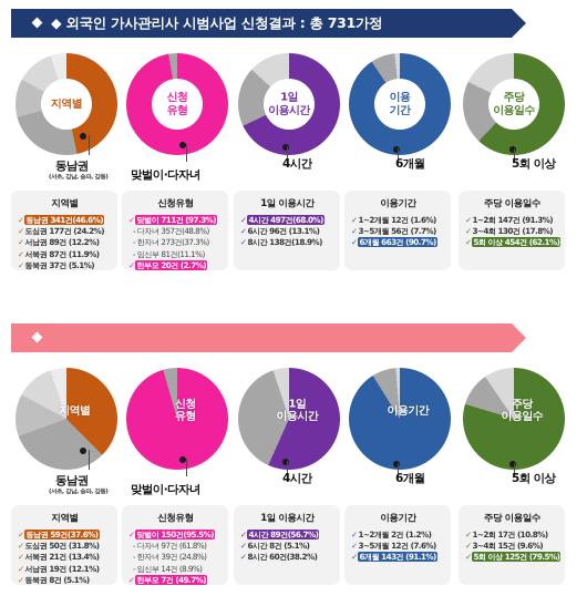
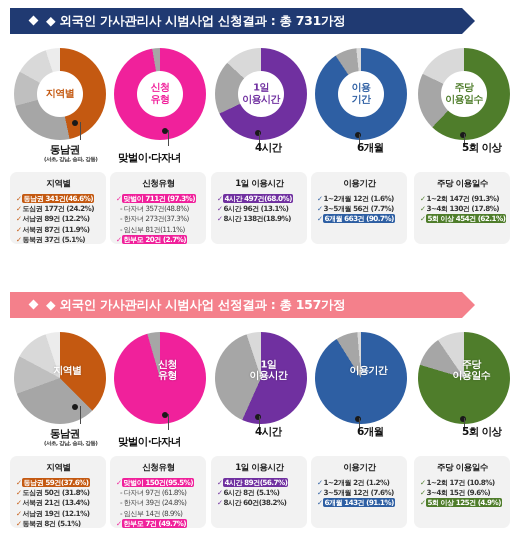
  ◆ 외국인 가사관리사 시범사업 신청결과 : 총 731가정
  지역별
  동남권
  신청
  유형
  맞벌이·다자녀
  1일
  이용시간
  4시간
  이용
  기간
  6개월
  주당
  이용일수
  5회 이상
  지역별
  ✓ 동남권 341건(46.6%)
  ✓도심권 177건 (24.2%)
  ✓서남권 89건 (12.2%)
  ✓서북권 87건 (11.9%)
  ✓동북권 37건 (5.1%)
  신청유형
  ✓ 맞벌이 711건 (97.3%)
  - 다자녀 357건(48.8%)
  - 한자녀 273건(37.3%)
  - 임신부 81건(11.1%)
  ✓ 한부모 20건 (2.7%)
  1일 이용시간
  ✓ 4시간 497건(68.0%)
  ✓6시간 96건 (13.1%)
  ✓8시간 138건(18.9%)
  이용기간
  ✓1~2개월 12건 (1.6%)
  ✓3~5개월 56건 (7.7%)
  ✓ 6개월 663건 (90.7%)
  주당 이용일수
  ✓1~2회 147건 (91.3%)
  ✓3~4회 130건 (17.8%)
  ✓ 5회 이상 454건 (62.1%)
+ ◆ 외국인 가사관리사 시범사업 선정결과 : 총 157가정
  지역별
  동남권
  신청
  유형
  맞벌이·다자녀
  1일
  이용시간
  4시간
  이용기간
  6개월
  주당
  이용일수
  5회 이상
  지역별
  ✓ 동남권 59건(37.6%)
  ✓도심권 50건 (31.8%)
  ✓서북권 21건 (13.4%)
  ✓서남권 19건 (12.1%)
  ✓동북권 8건 (5.1%)
  신청유형
  ✓ 맞벌이 150건(95.5%)
  - 다자녀 97건 (61.8%)
  - 한자녀 39건 (24.8%)
  - 임신부 14건 (8.9%)
  ✓ 한부모 7건 (49.7%)
  1일 이용시간
  ✓ 4시간 89건(56.7%)
  ✓6시간 8건 (5.1%)
  ✓8시간 60건(38.2%)
  이용기간
  ✓1~2개월 2건 (1.2%)
  ✓3~5개월 12건 (7.6%)
  ✓ 6개월 143건 (91.1%)
  주당 이용일수
  ✓1~2회 17건 (10.8%)
  ✓3~4회 15건 (9.6%)
- ✓ 5회 이상 125건 (79.5%)
+ ✓ 5회 이상 125건 (4.9%)
